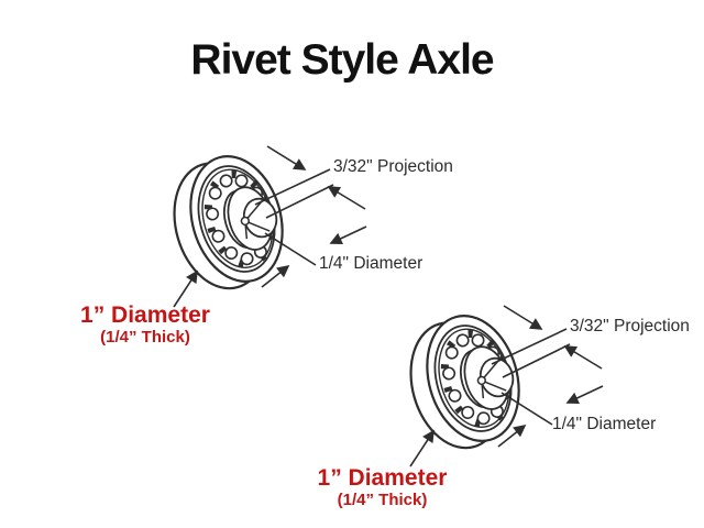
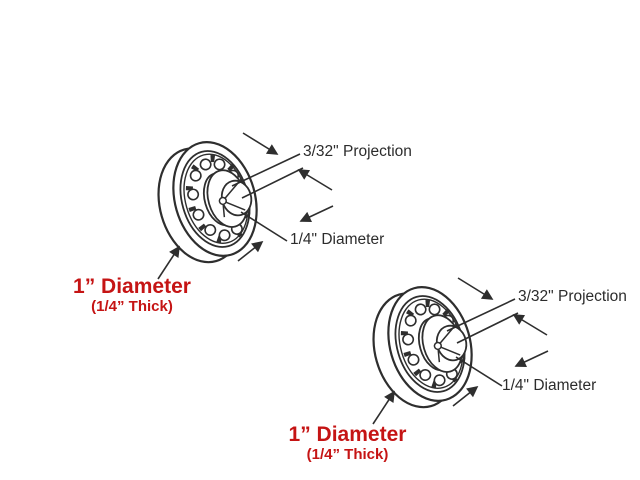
- Rivet Style Axle
  3/32" Projection
  1/4" Diameter
  1” Diameter
  (1/4” Thick)
  3/32" Projection
  1/4" Diameter
  1” Diameter
  (1/4” Thick)
